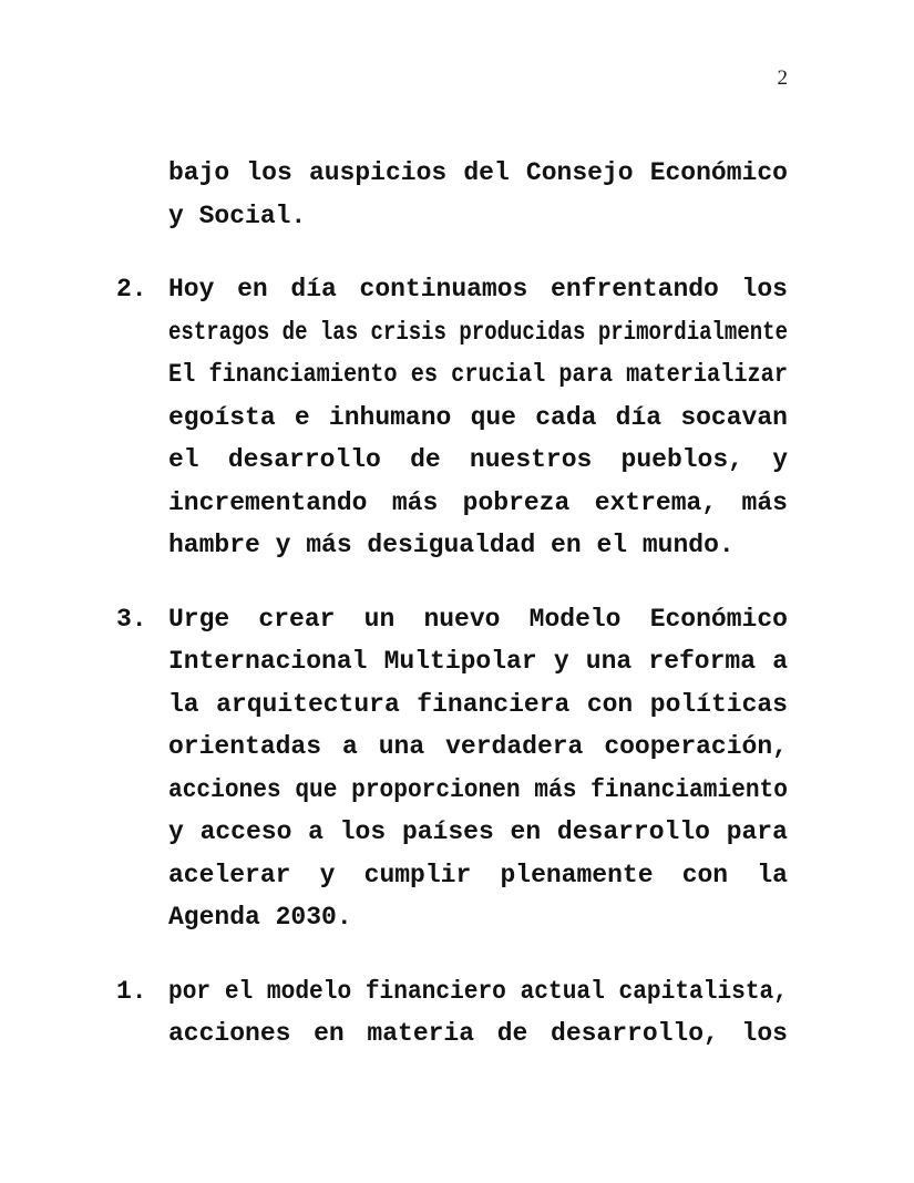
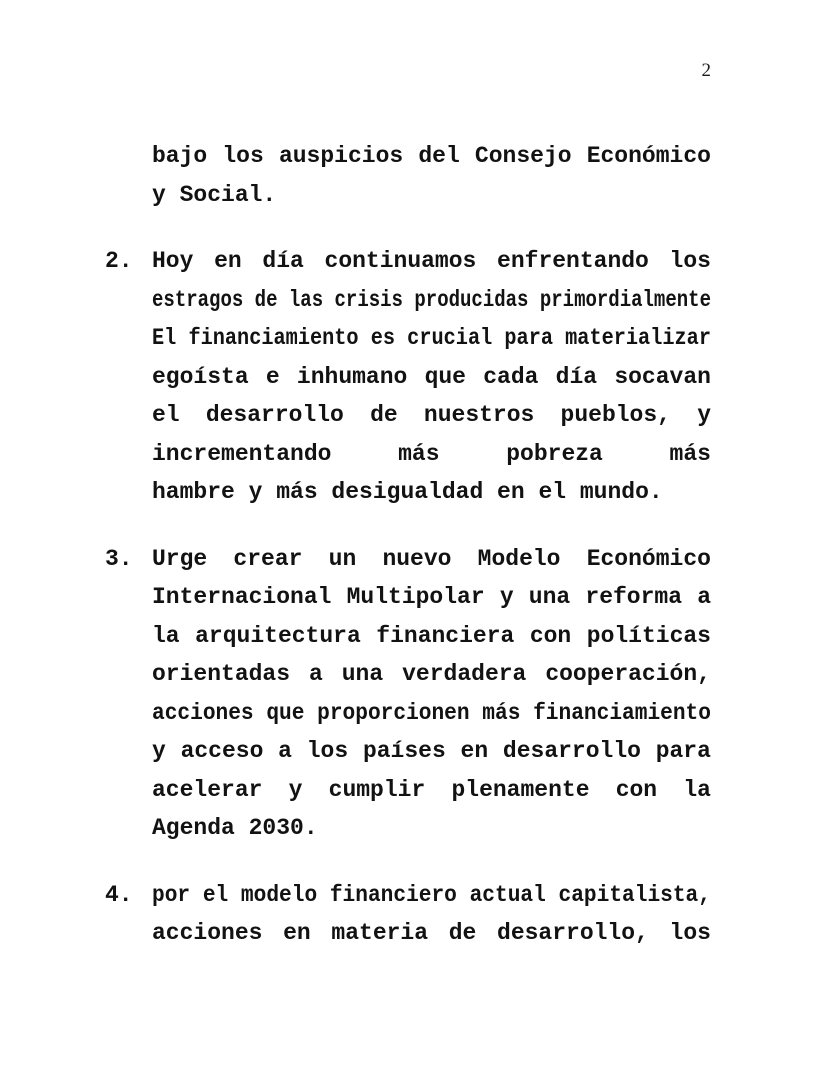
  2
  bajo
  los
  auspicios
  del
  Consejo
  Económico
  y Social.
  2.
  Hoy
  en
  día
  continuamos
  enfrentando
  los
  estragos de las crisis producidas primordialmente
  El financiamiento es crucial para materializar
  egoísta
  e
  inhumano
  que
  cada
  día
  socavan
  el
  desarrollo
  de
  nuestros
  pueblos,
  y
  incrementando
  más
  pobreza
- extrema,
  más
  hambre y más desigualdad en el mundo.
  3.
  Urge
  crear
  un
  nuevo
  Modelo
  Económico
  Internacional
  Multipolar
  y
  una
  reforma
  a
  la
  arquitectura
  financiera
  con
  políticas
  orientadas
  a
  una
  verdadera
  cooperación,
  acciones que proporcionen más financiamiento
  y
  acceso
  a
  los
  países
  en
  desarrollo
  para
  acelerar
  y
  cumplir
  plenamente
  con
  la
  Agenda 2030.
- 1.
+ 4.
  por el modelo financiero actual capitalista,
  acciones
  en
  materia
  de
  desarrollo,
  los
